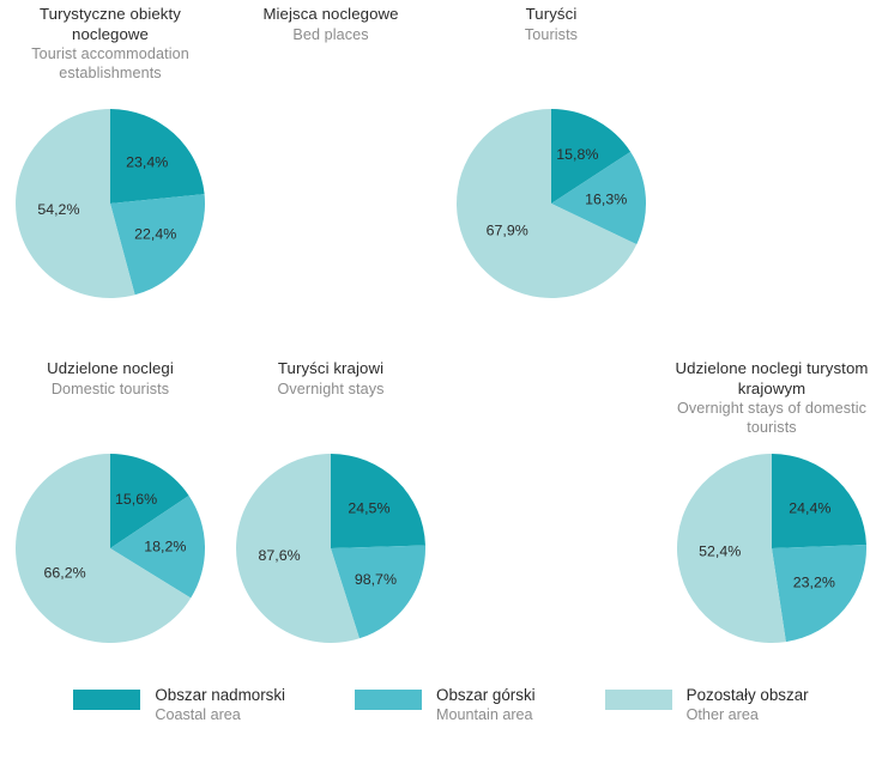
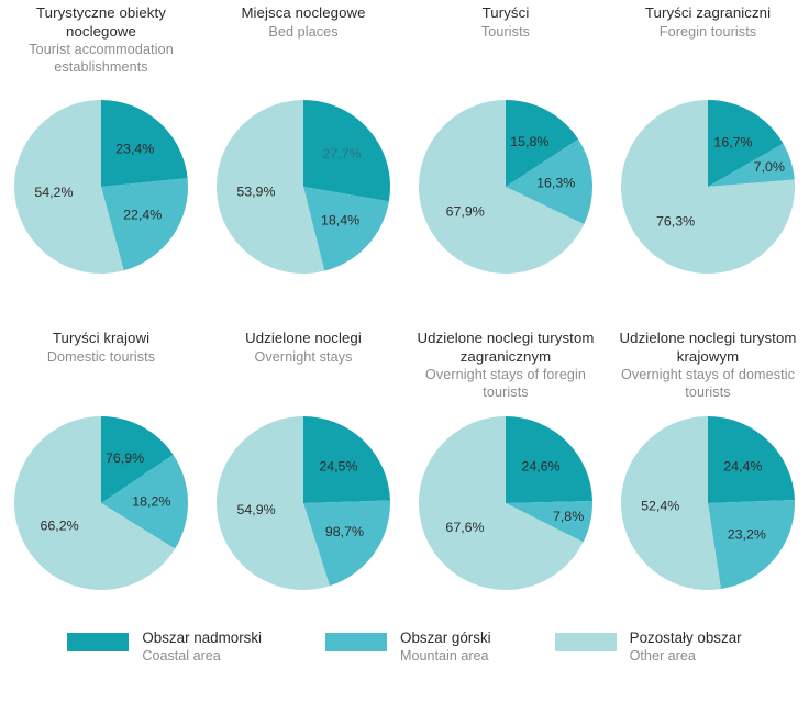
  Turystyczne obiekty noclegowe
  Tourist accommodation establishments
  23,4%
  22,4%
  54,2%
  Miejsca noclegowe
  Bed places
+ 27,7%
+ 18,4%
+ 53,9%
  Turyści
  Tourists
  15,8%
  16,3%
  67,9%
+ Turyści zagraniczni
+ Foregin tourists
+ 16,7%
+ 7,0%
+ 76,3%
- Udzielone noclegi
+ Turyści krajowi
  Domestic tourists
- 15,6%
+ 76,9%
  18,2%
  66,2%
- Turyści krajowi
+ Udzielone noclegi
  Overnight stays
  24,5%
  98,7%
- 87,6%
+ 54,9%
+ Udzielone noclegi turystom zagranicznym
+ Overnight stays of foregin tourists
+ 24,6%
+ 7,8%
+ 67,6%
  Udzielone noclegi turystom krajowym
  Overnight stays of domestic tourists
  24,4%
  23,2%
  52,4%
  Obszar nadmorski
  Coastal area
  Obszar górski
  Mountain area
  Pozostały obszar
  Other area
